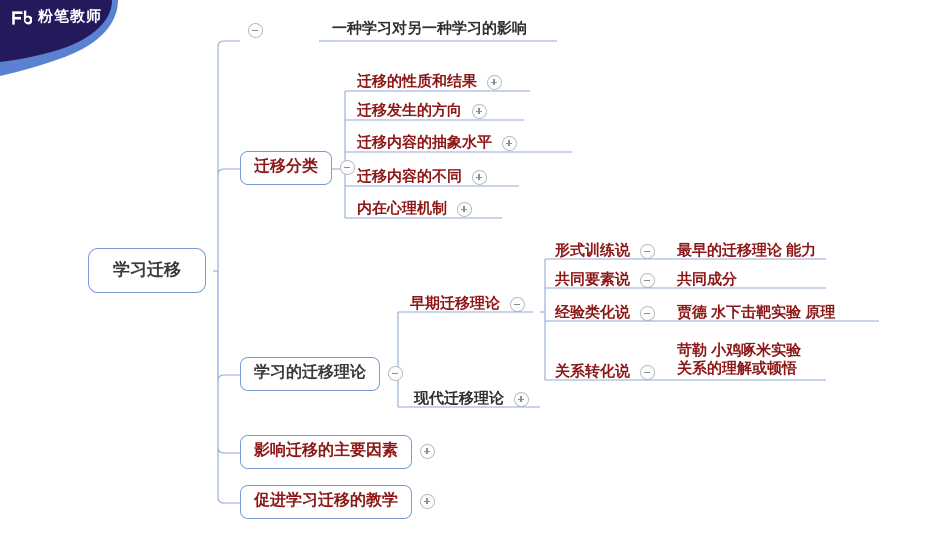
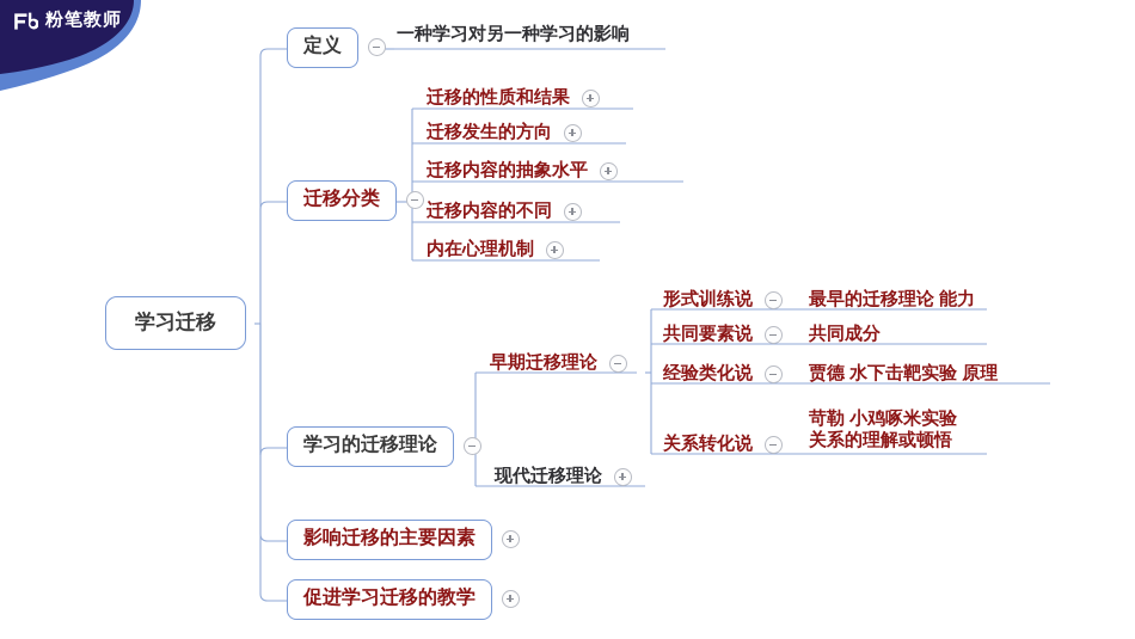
  粉笔教师
  学习迁移
+ 定义
  一种学习对另一种学习的影响
  迁移分类
  迁移的性质和结果
  迁移发生的方向
  迁移内容的抽象水平
  迁移内容的不同
  内在心理机制
  学习的迁移理论
  早期迁移理论
  现代迁移理论
  形式训练说
  最早的迁移理论 能力
  共同要素说
  共同成分
  经验类化说
  贾德 水下击靶实验 原理
  关系转化说
  苛勒 小鸡啄米实验
  关系的理解或顿悟
  影响迁移的主要因素
  促进学习迁移的教学
